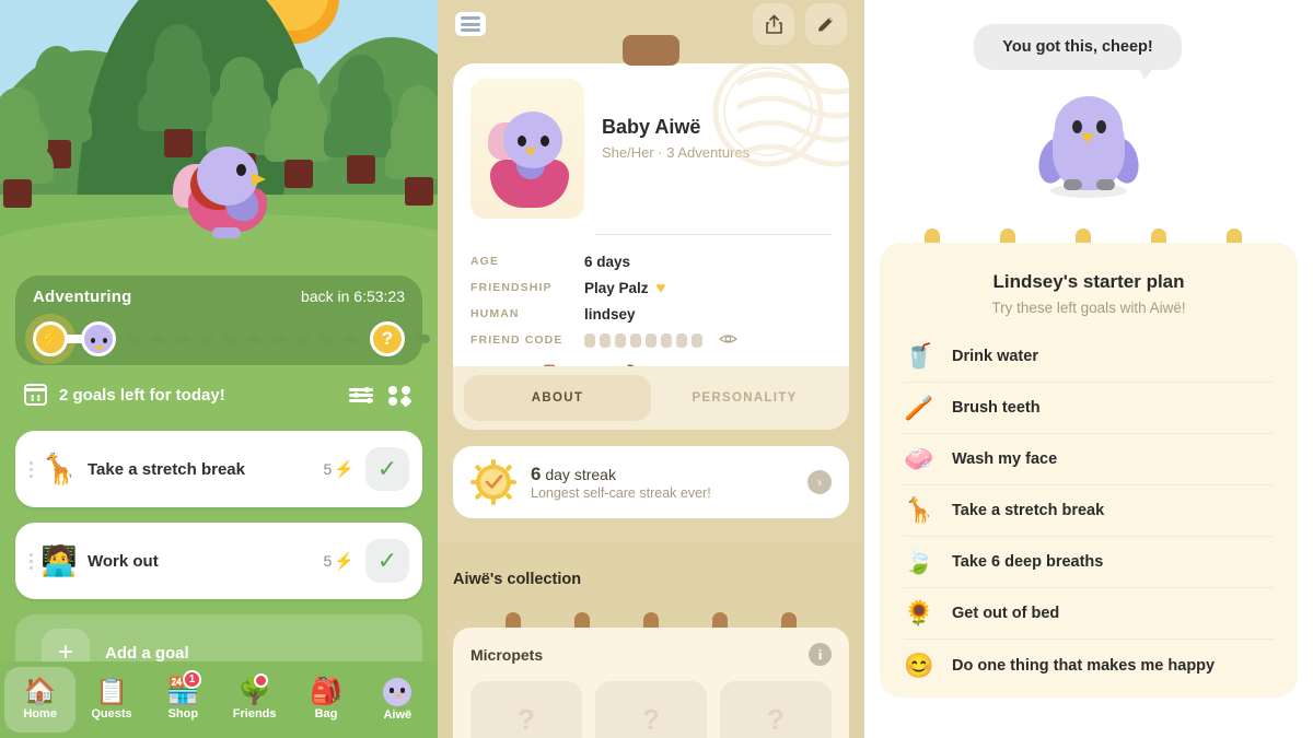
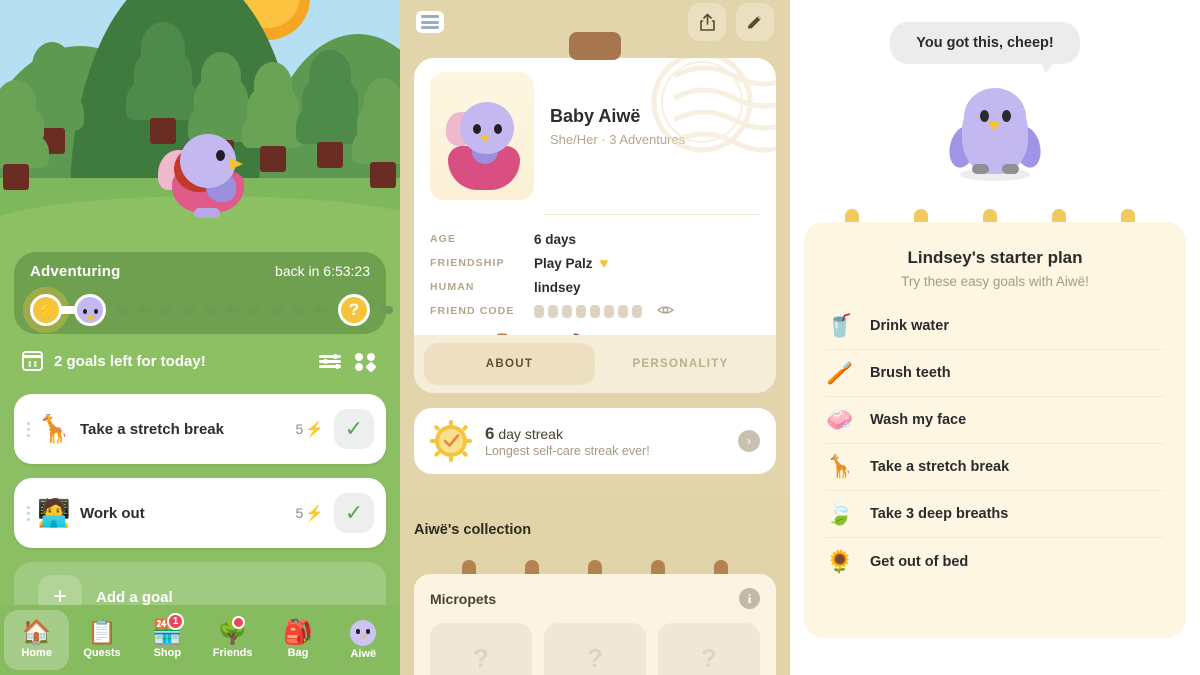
  Adventuring
  back in 6:53:23
  ⚡
  ?
  2 goals left for today!
  🦒
  Take a stretch break
  5
  ⚡
  ✓
  🧑‍💻
  Work out
  5
  ⚡
  ✓
  +
  Add a goal
  🏠
  Home
  📋
  Quests
  🏪
  Shop
  1
  🌳
  Friends
  🎒
  Bag
  Aiwë
  Baby Aiwë
  She/Her · 3 Adventures
  AGE
  6 days
  FRIENDSHIP
  Play Palz
  ♥
  HUMAN
  lindsey
  FRIEND CODE
  ABOUT
  PERSONALITY
  6 day streak
  Longest self-care streak ever!
  ›
  Aiwë's collection
  Micropets
  i
  You got this, cheep!
  Lindsey's starter plan
- Try these left goals with Aiwë!
+ Try these easy goals with Aiwë!
  🥤
  Drink water
  🪥
  Brush teeth
  🧼
  Wash my face
  🦒
  Take a stretch break
  🍃
- Take 6 deep breaths
+ Take 3 deep breaths
  🌻
  Get out of bed
- 😊
- Do one thing that makes me happy
